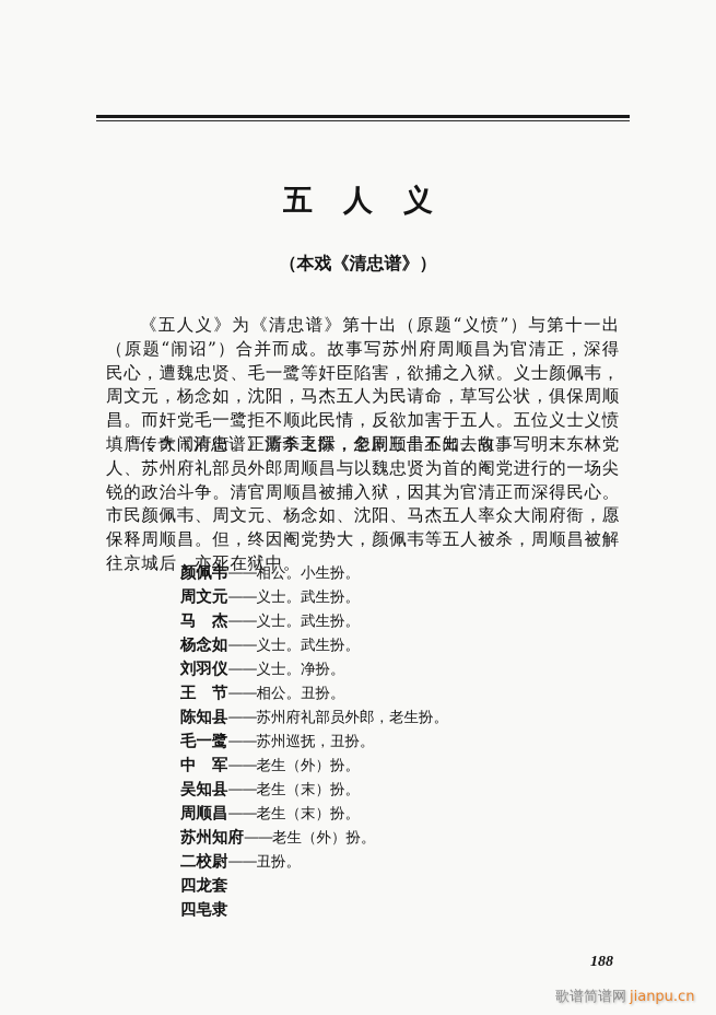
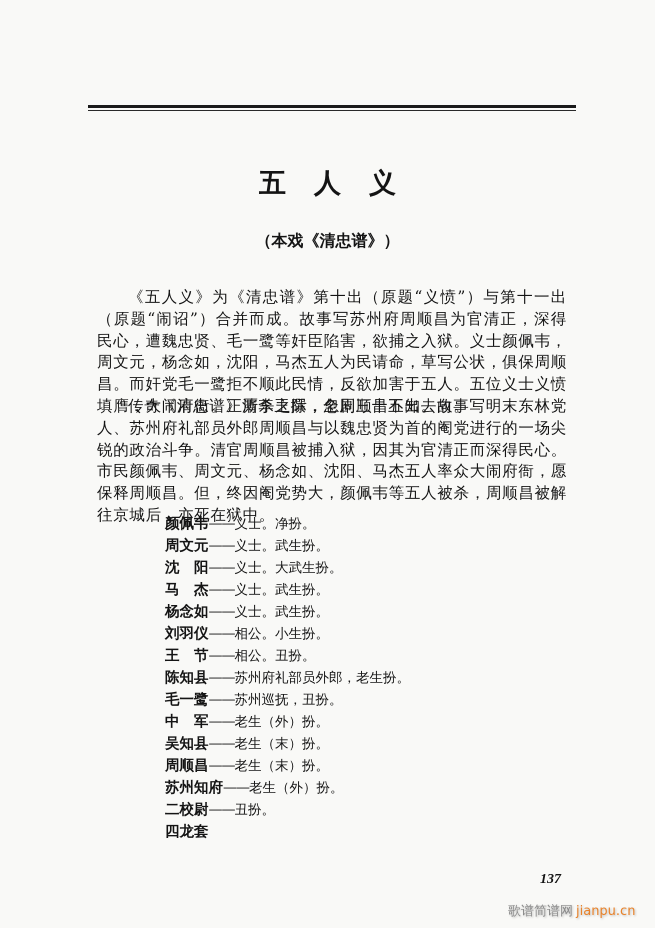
  五人义
  （本戏《清忠谱》）
  《五人义》为《清忠谱》第十出（原题“义愤”）与第十一出（原题“闹诏”）合并而成。故事写苏州府周顺昌为官清正，深得民心，遭魏忠贤、毛一鹭等奸臣陷害，欲捕之入狱。义士颜佩韦，周文元，杨念如，沈阳，马杰五人为民请命，草写公状，俱保周顺昌。而奸党毛一鹭拒不顺此民情，反欲加害于五人。五位义士义愤填膺，大闹府衙。正厮杀之际，忽周顺昌不知去向。
  传奇《清忠谱》清李玉撰，全剧三十五出。故事写明末东林党人、苏州府礼部员外郎周顺昌与以魏忠贤为首的阉党进行的一场尖锐的政治斗争。清官周顺昌被捕入狱，因其为官清正而深得民心。市民颜佩韦、周文元、杨念如、沈阳、马杰五人率众大闹府衙，愿保释周顺昌。但，终因阉党势大，颜佩韦等五人被杀，周顺昌被解往京城后，亦死在狱中。
- 颜佩韦——相公。小生扮。
+ 颜佩韦——义士。净扮。
  周文元——义士。武生扮。
+ 沈 阳——义士。大武生扮。
  马 杰——义士。武生扮。
  杨念如——义士。武生扮。
- 刘羽仪——义士。净扮。
+ 刘羽仪——相公。小生扮。
  王 节——相公。丑扮。
  陈知县——苏州府礼部员外郎，老生扮。
  毛一鹭——苏州巡抚，丑扮。
  中 军——老生（外）扮。
  吴知县——老生（末）扮。
  周顺昌——老生（末）扮。
  苏州知府——老生（外）扮。
  二校尉——丑扮。
  四龙套
- 四皂隶
- 188
+ 137
  歌谱简谱网 jianpu.cn
